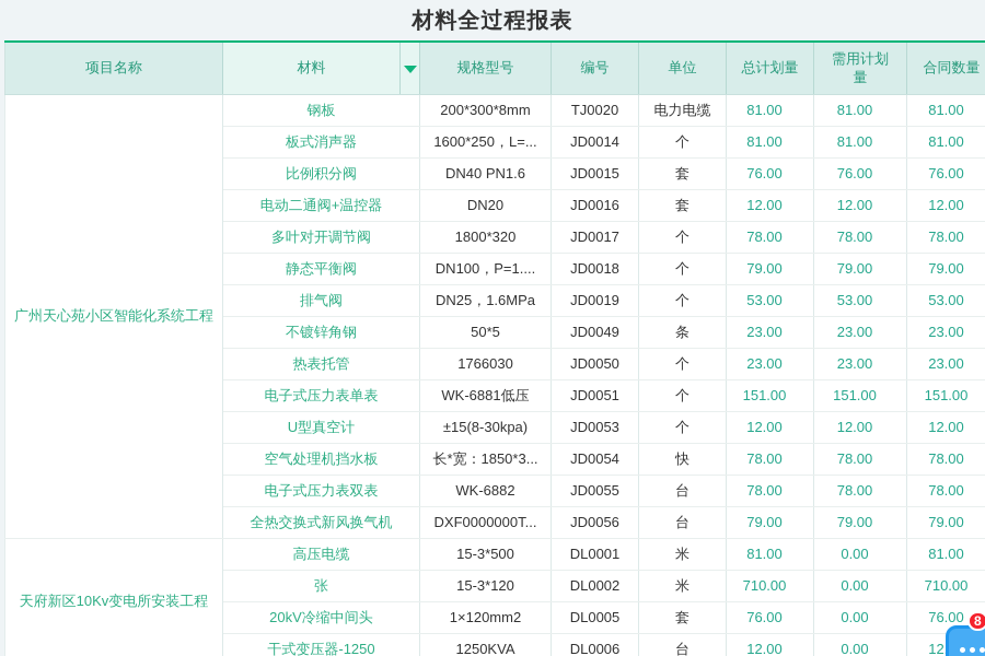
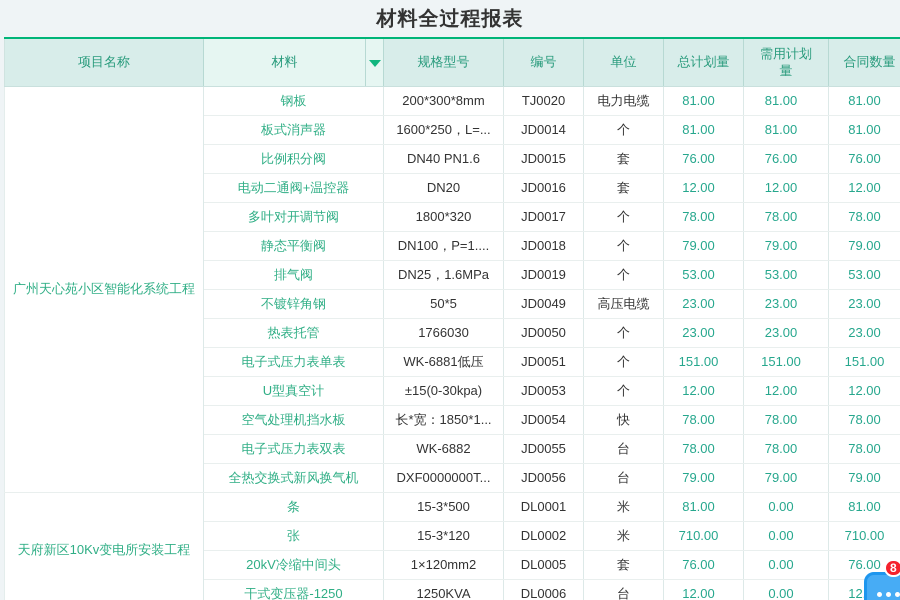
  材料全过程报表
  项目名称	材料		规格型号	编号	单位	总计划量	需用计划量	合同数量
  广州天心苑小区智能化系统工程	钢板	200*300*8mm	TJ0020	电力电缆	81.00	81.00	81.00
  板式消声器	1600*250，L=...	JD0014	个	81.00	81.00	81.00
  比例积分阀	DN40 PN1.6	JD0015	套	76.00	76.00	76.00
  电动二通阀+温控器	DN20	JD0016	套	12.00	12.00	12.00
  多叶对开调节阀	1800*320	JD0017	个	78.00	78.00	78.00
  静态平衡阀	DN100，P=1....	JD0018	个	79.00	79.00	79.00
  排气阀	DN25，1.6MPa	JD0019	个	53.00	53.00	53.00
- 不镀锌角钢	50*5	JD0049	条	23.00	23.00	23.00
+ 不镀锌角钢	50*5	JD0049	高压电缆	23.00	23.00	23.00
  热表托管	1766030	JD0050	个	23.00	23.00	23.00
  电子式压力表单表	WK-6881低压	JD0051	个	151.00	151.00	151.00
- U型真空计	±15(8-30kpa)	JD0053	个	12.00	12.00	12.00
+ U型真空计	±15(0-30kpa)	JD0053	个	12.00	12.00	12.00
- 空气处理机挡水板	长*宽：1850*3...	JD0054	快	78.00	78.00	78.00
+ 空气处理机挡水板	长*宽：1850*1...	JD0054	快	78.00	78.00	78.00
  电子式压力表双表	WK-6882	JD0055	台	78.00	78.00	78.00
  全热交换式新风换气机	DXF0000000T...	JD0056	台	79.00	79.00	79.00
- 天府新区10Kv变电所安装工程	高压电缆	15-3*500	DL0001	米	81.00	0.00	81.00
+ 天府新区10Kv变电所安装工程	条	15-3*500	DL0001	米	81.00	0.00	81.00
  张	15-3*120	DL0002	米	710.00	0.00	710.00
  20kV冷缩中间头	1×120mm2	DL0005	套	76.00	0.00	76.00
  干式变压器-1250	1250KVA	DL0006	台	12.00	0.00	12
  8
